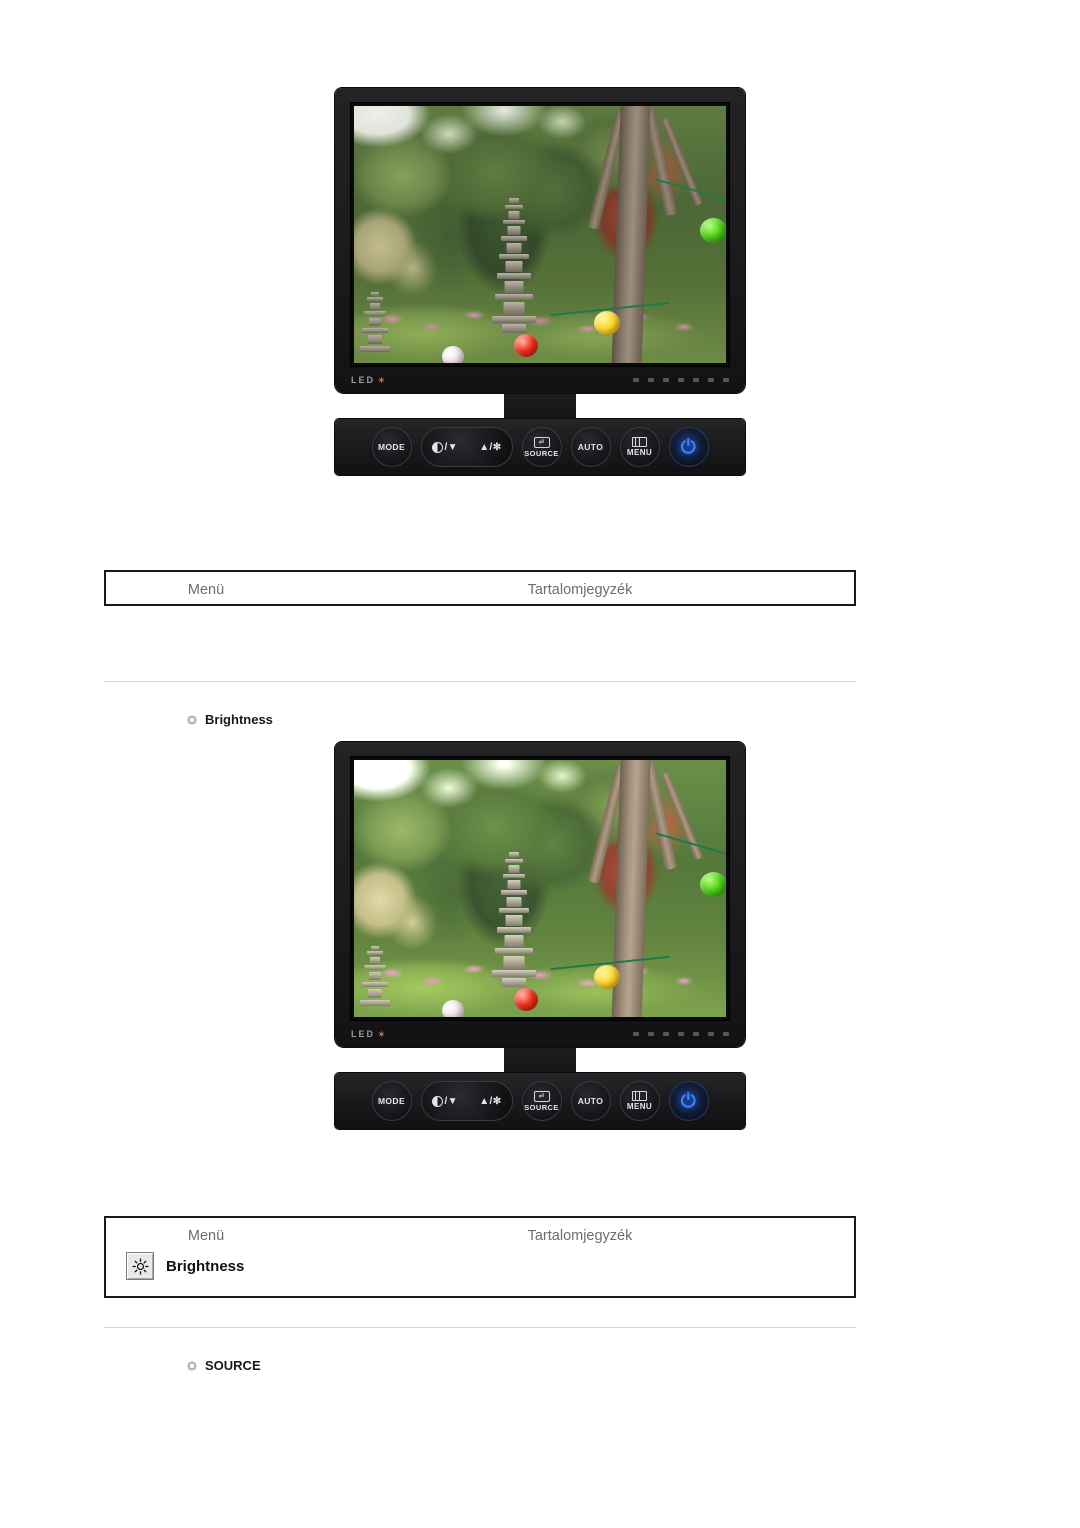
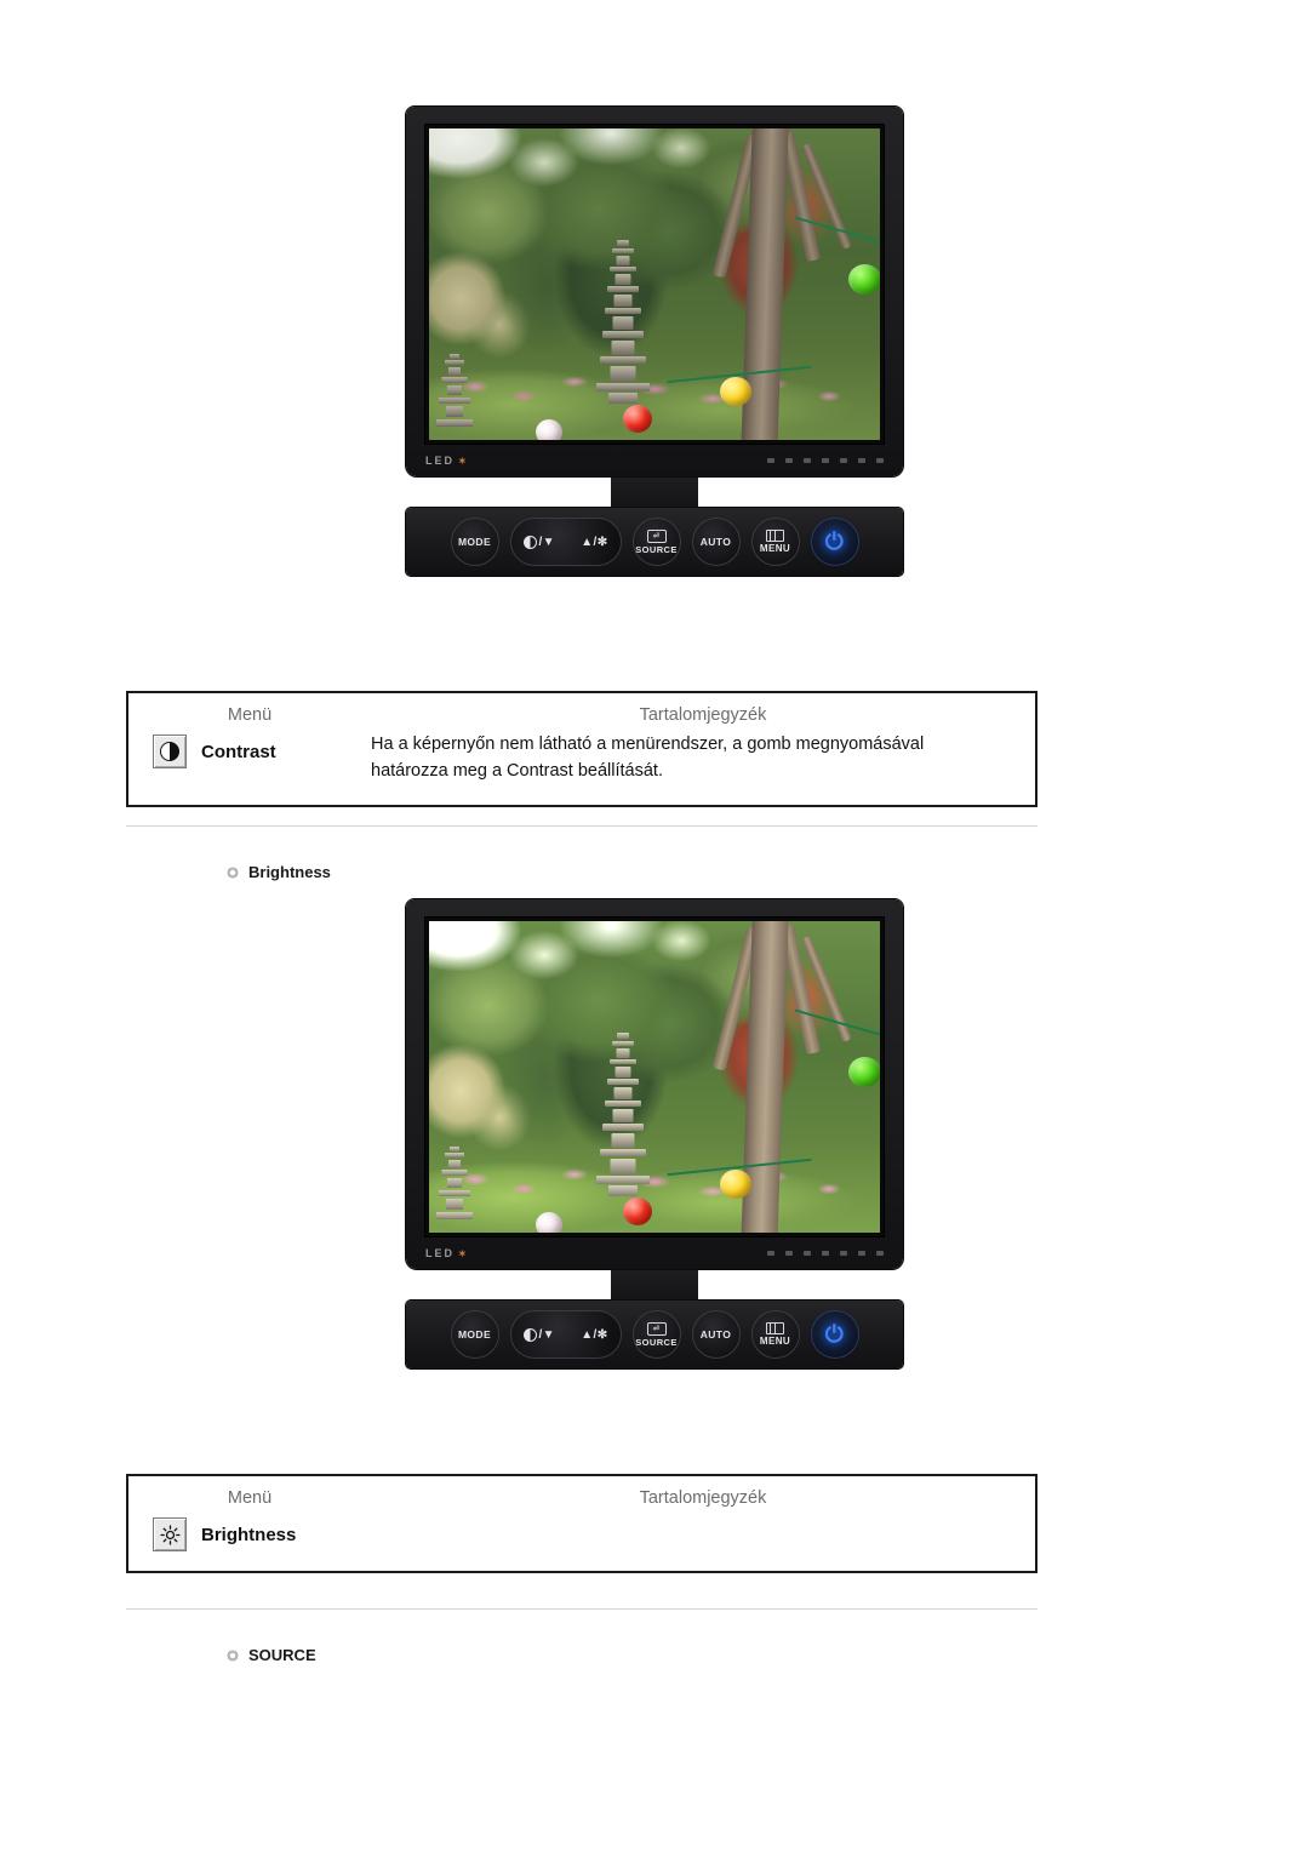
  LED
  ✶
  MODE
  /▼
  ▲/✻
  SOURCE
  AUTO
  MENU
  ⏻
  Menü
  Tartalomjegyzék
+ Contrast
+ Ha a képernyőn nem látható a menürendszer, a gomb megnyomásával határozza meg a Contrast beállítását.
  Brightness
  LED
  ✶
  MODE
  /▼
  ▲/✻
  SOURCE
  AUTO
  MENU
  ⏻
  Menü
  Tartalomjegyzék
  Brightness
  SOURCE
